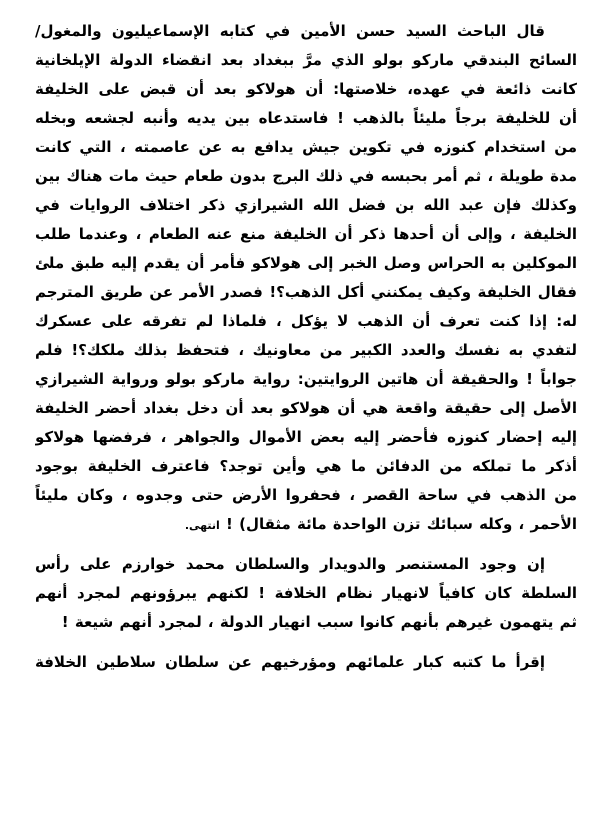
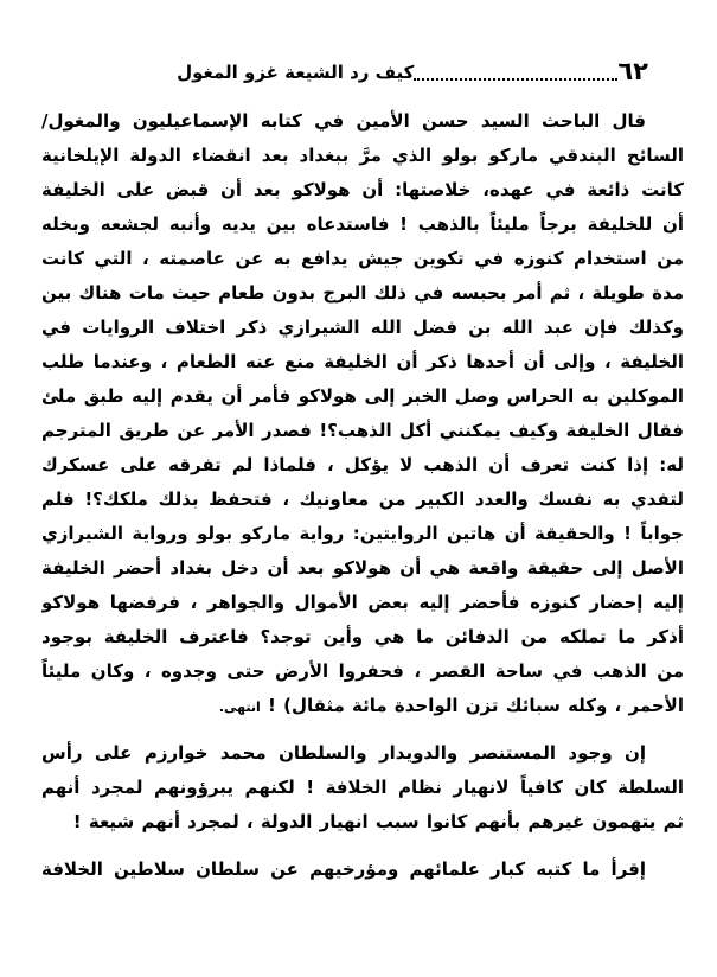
+ ٦٢
+ كيف رد الشيعة غزو المغول
  قال الباحث السيد حسن الأمين في كتابه الإسماعيليون والمغول/
  السائح البندقي ماركو بولو الذي مرَّ ببغداد بعد انقضاء الدولة الإيلخانية
  كانت ذائعة في عهده، خلاصتها: أن هولاكو بعد أن قبض على الخليفة
  أن للخليفة برجاً مليئاً بالذهب ! فاستدعاه بين يديه وأنبه لجشعه وبخله
  من استخدام كنوزه في تكوين جيش يدافع به عن عاصمته ، التي كانت
  مدة طويلة ، ثم أمر بحبسه في ذلك البرج بدون طعام حيث مات هناك بين
  وكذلك فإن عبد الله بن فضل الله الشيرازي ذكر اختلاف الروايات في
  الخليفة ، وإلى أن أحدها ذكر أن الخليفة منع عنه الطعام ، وعندما طلب
  الموكلين به الحراس وصل الخبر إلى هولاكو فأمر أن يقدم إليه طبق ملئ
  فقال الخليفة وكيف يمكنني أكل الذهب؟! فصدر الأمر عن طريق المترجم
  له: إذا كنت تعرف أن الذهب لا يؤكل ، فلماذا لم تفرقه على عسكرك
  لتفدي به نفسك والعدد الكبير من معاونيك ، فتحفظ بذلك ملكك؟! فلم
  جواباً ! والحقيقة أن هاتين الروايتين: رواية ماركو بولو ورواية الشيرازي
  الأصل إلى حقيقة واقعة هي أن هولاكو بعد أن دخل بغداد أحضر الخليفة
  إليه إحضار كنوزه فأحضر إليه بعض الأموال والجواهر ، فرفضها هولاكو
  أذكر ما تملكه من الدفائن ما هي وأين توجد؟ فاعترف الخليفة بوجود
  من الذهب في ساحة القصر ، فحفروا الأرض حتى وجدوه ، وكان مليئاً
  الأحمر ، وكله سبائك تزن الواحدة مائة مثقال) ! انتهى.
  إن وجود المستنصر والدويدار والسلطان محمد خوارزم على رأس
  السلطة كان كافياً لانهيار نظام الخلافة ! لكنهم يبرؤونهم لمجرد أنهم
  ثم يتهمون غيرهم بأنهم كانوا سبب انهيار الدولة ، لمجرد أنهم شيعة !
  إقرأ ما كتبه كبار علمائهم ومؤرخيهم عن سلطان سلاطين الخلافة
